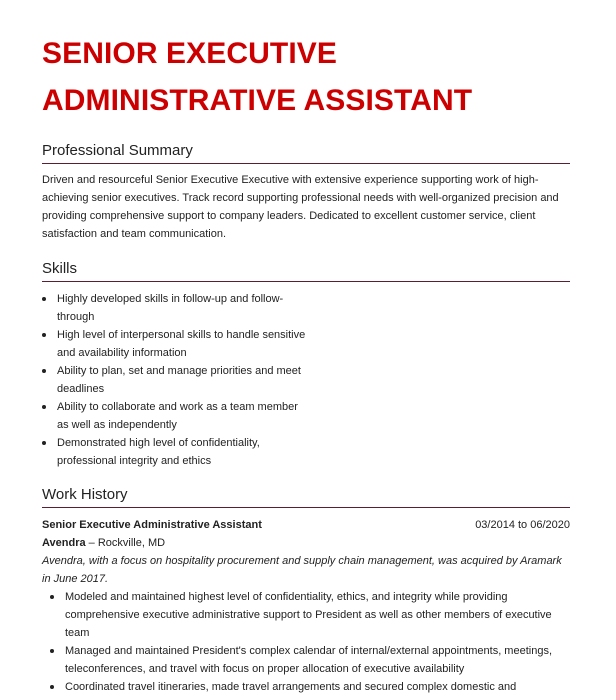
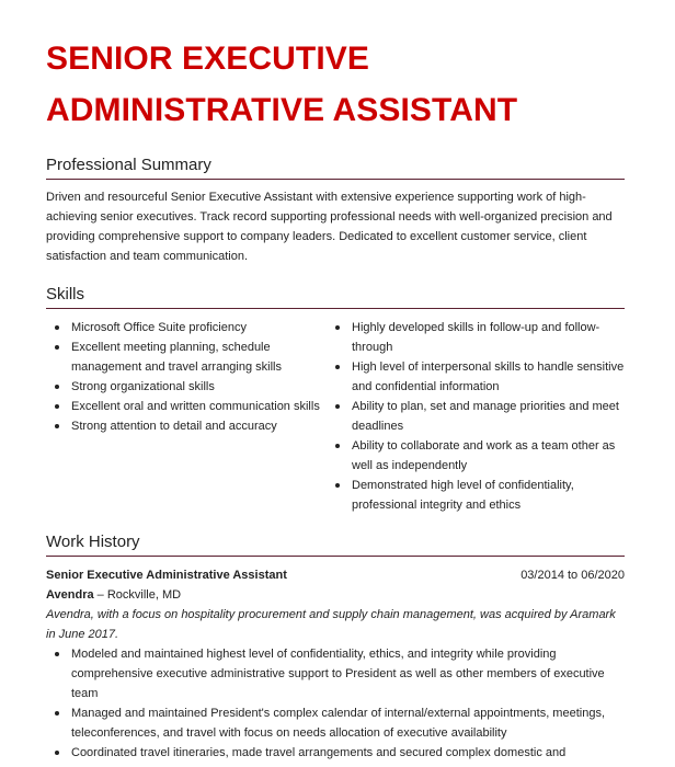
  SENIOR EXECUTIVE
  ADMINISTRATIVE ASSISTANT
  Professional Summary
- Driven and resourceful Senior Executive Executive with extensive experience supporting work of high-achieving senior executives. Track record supporting professional needs with well-organized precision and providing comprehensive support to company leaders. Dedicated to excellent customer service, client satisfaction and team communication.
+ Driven and resourceful Senior Executive Assistant with extensive experience supporting work of high-achieving senior executives. Track record supporting professional needs with well-organized precision and providing comprehensive support to company leaders. Dedicated to excellent customer service, client satisfaction and team communication.
  Skills
+ Microsoft Office Suite proficiency
+ Excellent meeting planning, schedule management and travel arranging skills
+ Strong organizational skills
+ Excellent oral and written communication skills
+ Strong attention to detail and accuracy
  Highly developed skills in follow-up and follow-through
- High level of interpersonal skills to handle sensitive and availability information
+ High level of interpersonal skills to handle sensitive and confidential information
  Ability to plan, set and manage priorities and meet deadlines
- Ability to collaborate and work as a team member as well as independently
+ Ability to collaborate and work as a team other as well as independently
  Demonstrated high level of confidentiality, professional integrity and ethics
  Work History
  Senior Executive Administrative Assistant
  03/2014 to 06/2020
  Avendra – Rockville, MD
  Avendra, with a focus on hospitality procurement and supply chain management, was acquired by Aramark in June 2017.
  Modeled and maintained highest level of confidentiality, ethics, and integrity while providing comprehensive executive administrative support to President as well as other members of executive team
- Managed and maintained President's complex calendar of internal/external appointments, meetings, teleconferences, and travel with focus on proper allocation of executive availability
+ Managed and maintained President's complex calendar of internal/external appointments, meetings, teleconferences, and travel with focus on needs allocation of executive availability
